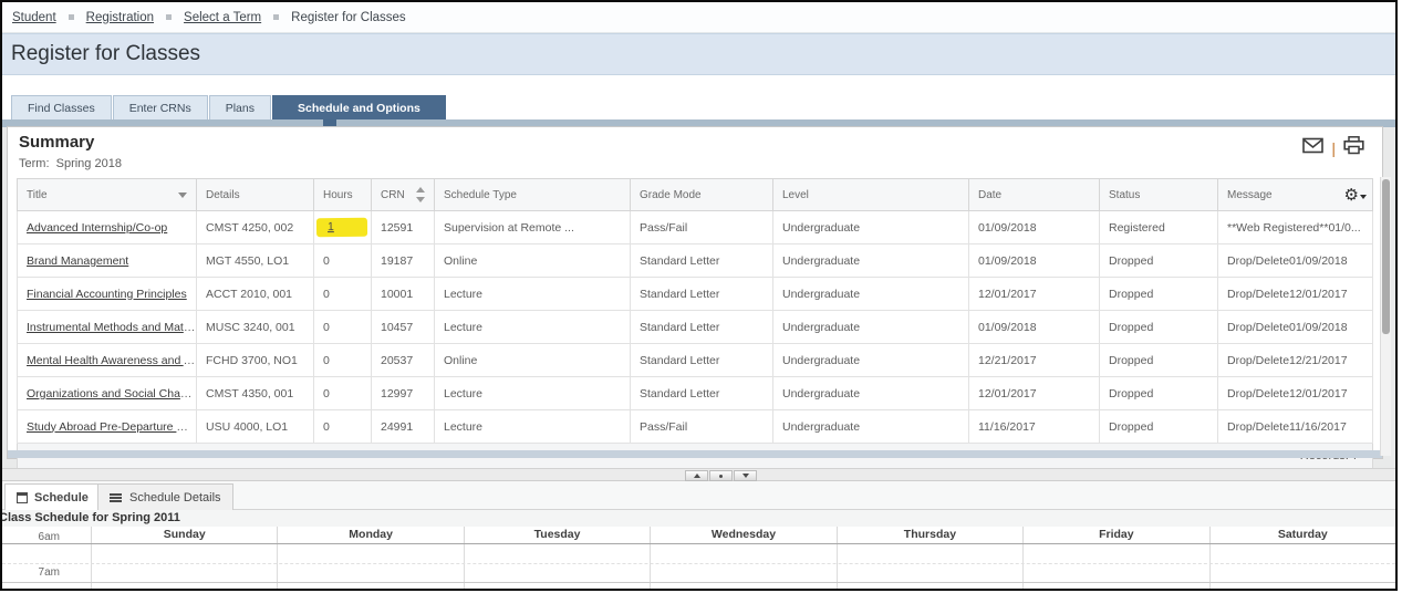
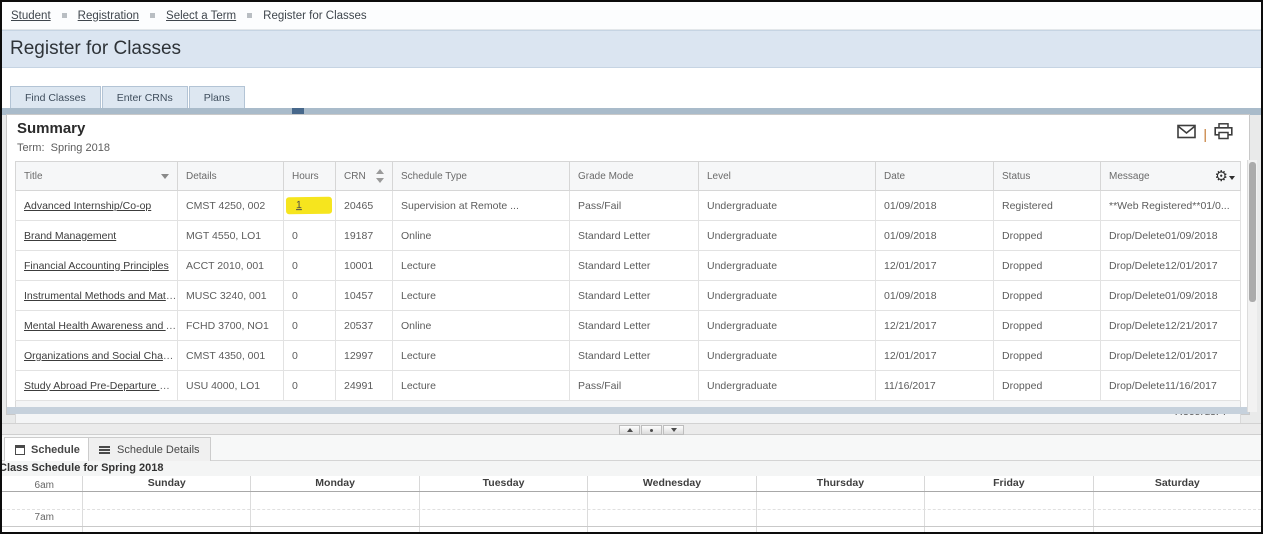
  Student
  Registration
  Select a Term
  Register for Classes
  Register for Classes
  Find Classes
  Enter CRNs
  Plans
- Schedule and Options
  Summary
  Term: Spring 2018
  |
  Title	Details	Hours	CRN	Schedule Type	Grade Mode	Level	Date	Status	Message ⚙
- Advanced Internship/Co-op	CMST 4250, 002	1	12591	Supervision at Remote ...	Pass/Fail	Undergraduate	01/09/2018	Registered	**Web Registered**01/0...
+ Advanced Internship/Co-op	CMST 4250, 002	1	20465	Supervision at Remote ...	Pass/Fail	Undergraduate	01/09/2018	Registered	**Web Registered**01/0...
  Brand Management	MGT 4550, LO1	0	19187	Online	Standard Letter	Undergraduate	01/09/2018	Dropped	Drop/Delete01/09/2018
  Financial Accounting Principles	ACCT 2010, 001	0	10001	Lecture	Standard Letter	Undergraduate	12/01/2017	Dropped	Drop/Delete12/01/2017
  Instrumental Methods and Materi	MUSC 3240, 001	0	10457	Lecture	Standard Letter	Undergraduate	01/09/2018	Dropped	Drop/Delete01/09/2018
  Mental Health Awareness and Ad	FCHD 3700, NO1	0	20537	Online	Standard Letter	Undergraduate	12/21/2017	Dropped	Drop/Delete12/21/2017
  Organizations and Social Chang	CMST 4350, 001	0	12997	Lecture	Standard Letter	Undergraduate	12/01/2017	Dropped	Drop/Delete12/01/2017
  Study Abroad Pre-Departure Orie	USU 4000, LO1	0	24991	Lecture	Pass/Fail	Undergraduate	11/16/2017	Dropped	Drop/Delete11/16/2017
  Schedule
  Schedule Details
- Class Schedule for Spring 2011
+ Class Schedule for Spring 2018
  Sunday
  Monday
  Tuesday
  Wednesday
  Thursday
  Friday
  Saturday
  6am
  7am
